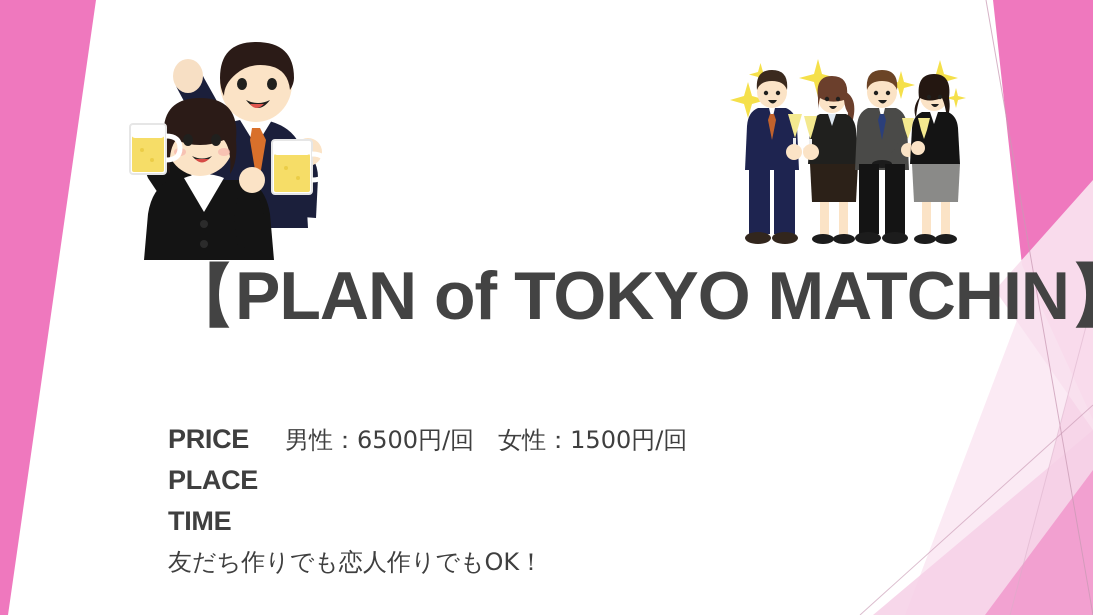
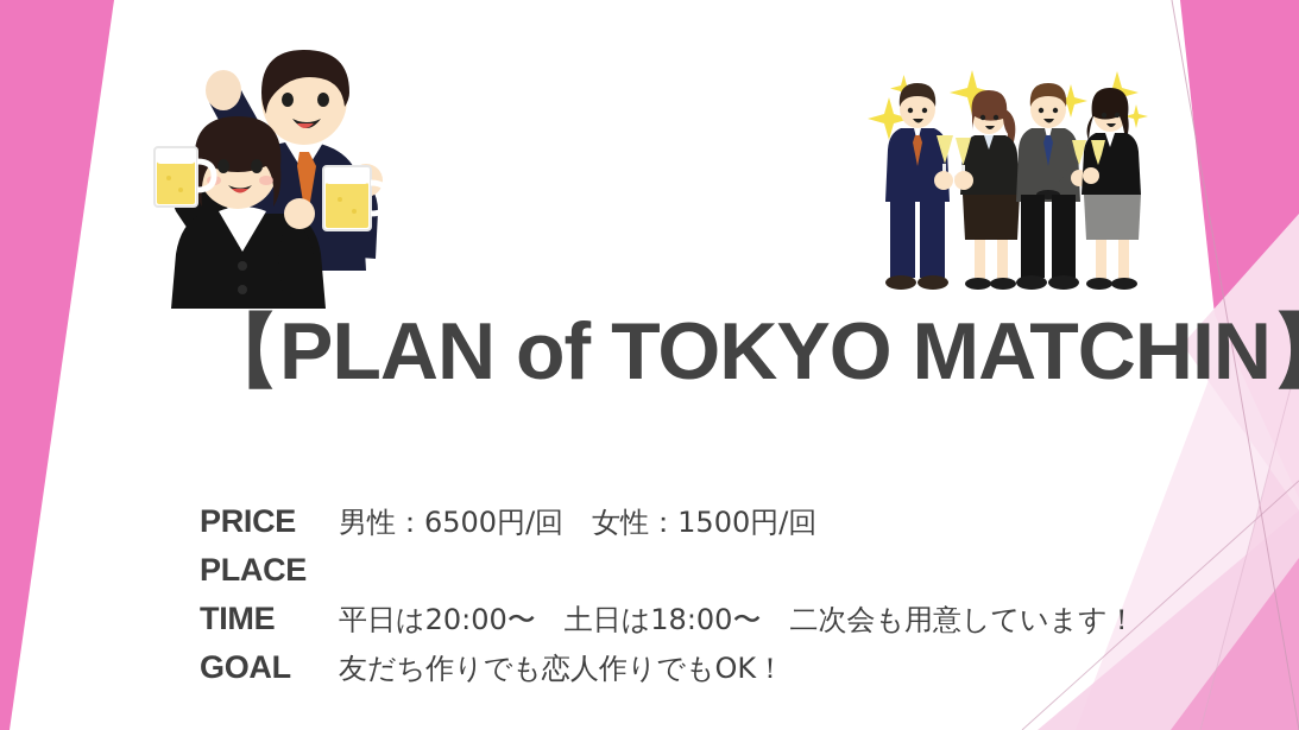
  【PLAN of TOKYO MATCHIN
  PRICE
  男性：6500円/回 女性：1500円/回
  PLACE
  TIME
+ 平日は20:00〜 土日は18:00〜 二次会も用意しています！
+ GOAL
  友だち作りでも恋人作りでもOK！
